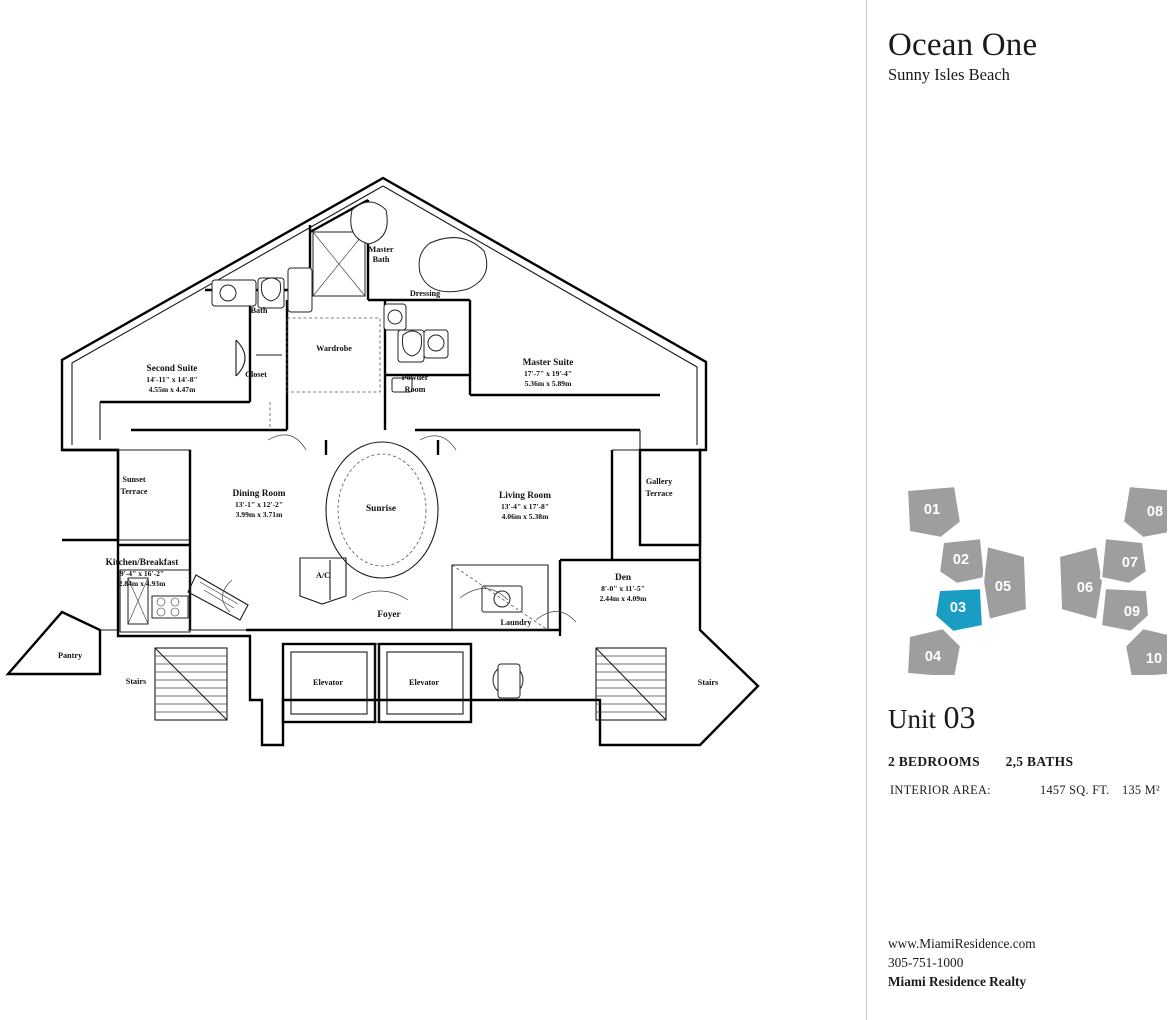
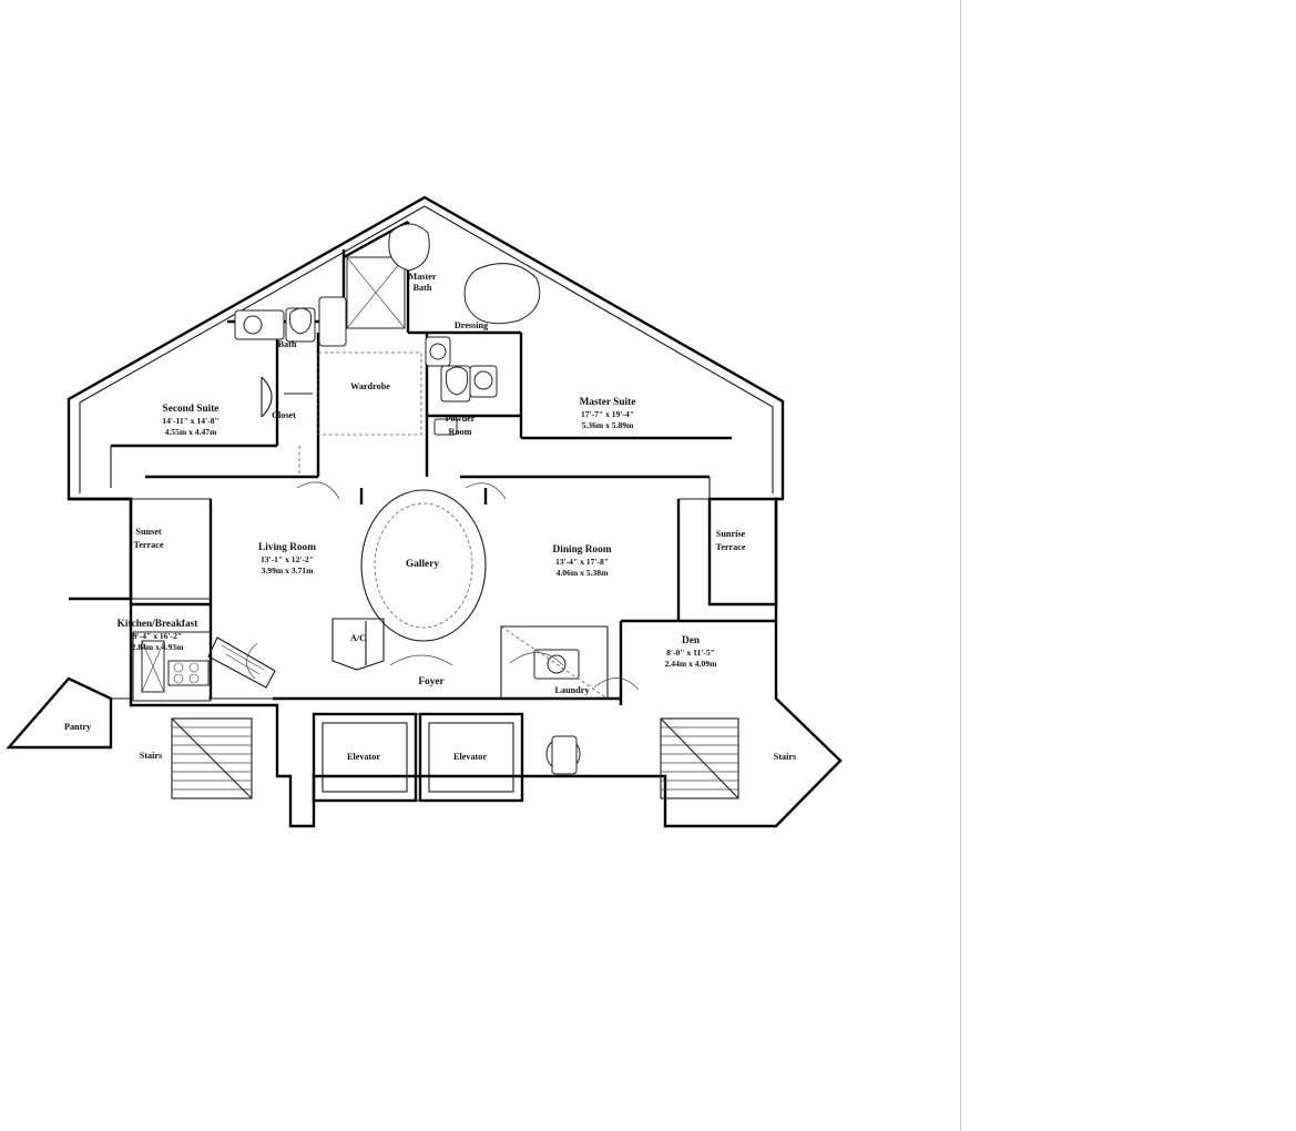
  Second Suite
  14'-11" x 14'-8"
  4.55m x 4.47m
  Master Suite
  17'-7" x 19'-4"
  5.36m x 5.89m
- Dining Room
+ Living Room
  13'-1" x 12'-2"
  3.99m x 3.71m
- Living Room
+ Dining Room
  13'-4" x 17'-8"
  4.06m x 5.38m
  Kitchen/Breakfast
  9'-4" x 16'-2"
  2.84m x 4.93m
  Den
  8'-0" x 11'-5"
  2.44m x 4.09m
  Master
  Bath
  Bath
  Dressing
  Wardrobe
  Closet
  Powder
  Room
  Sunset
  Terrace
- Gallery
+ Sunrise
  Terrace
- Sunrise
+ Gallery
  A/C
  Foyer
  Laundry
  Pantry
  Stairs
  Elevator
  Elevator
  Stairs
- Ocean One
- Sunny Isles Beach
- 01
- 02
- 03
- 04
- 05
- 06
- 07
- 08
- 09
- 10
- Unit 03
- 2 BEDROOMS 2,5 BATHS
- INTERIOR AREA:
- 1457 SQ. FT.
- 135 M²
- www.MiamiResidence.com
- 305-751-1000
- Miami Residence Realty
